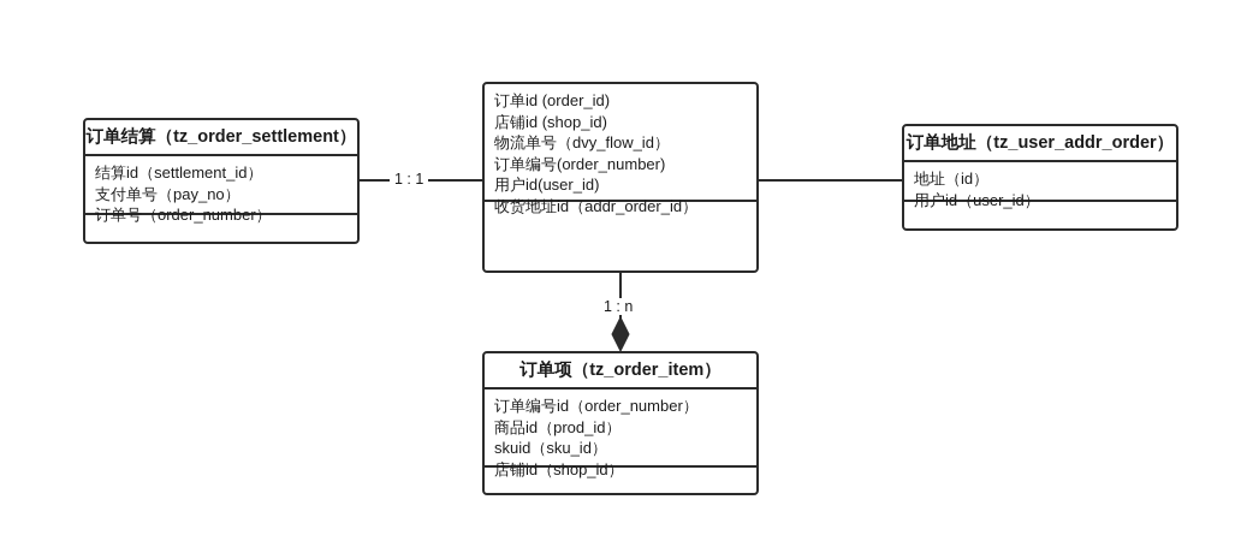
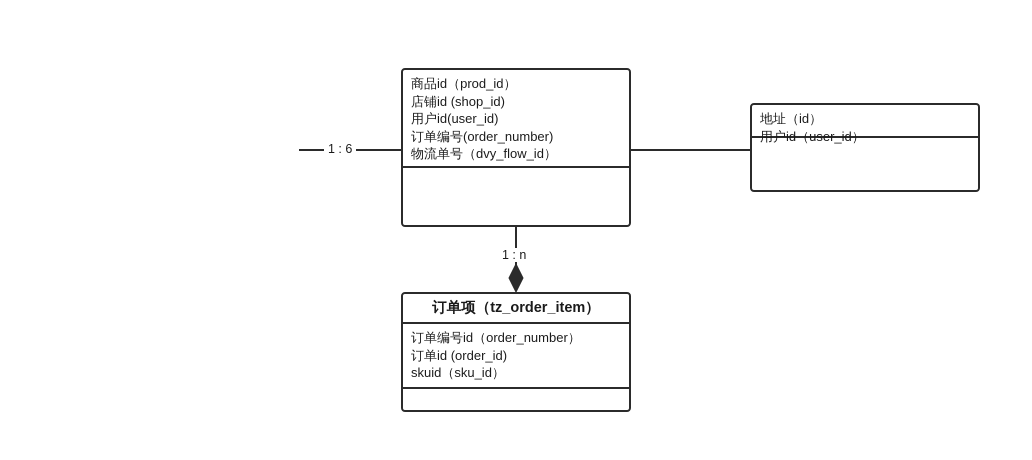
- 订单结算（tz_order_settlement）
- 结算id（settlement_id）
- 支付单号（pay_no）
- 订单号（order_number）
- 订单id (order_id)
+ 商品id（prod_id）
  店铺id (shop_id)
- 物流单号（dvy_flow_id）
+ 用户id(user_id)
  订单编号(order_number)
- 用户id(user_id)
+ 物流单号（dvy_flow_id）
- 收货地址id（addr_order_id）
- 订单地址（tz_user_addr_order）
  地址（id）
  用户id（user_id）
  订单项（tz_order_item）
  订单编号id（order_number）
- 商品id（prod_id）
+ 订单id (order_id)
  skuid（sku_id）
- 店铺id（shop_id）
- 1 : 1
+ 1 : 6
  1 : n
